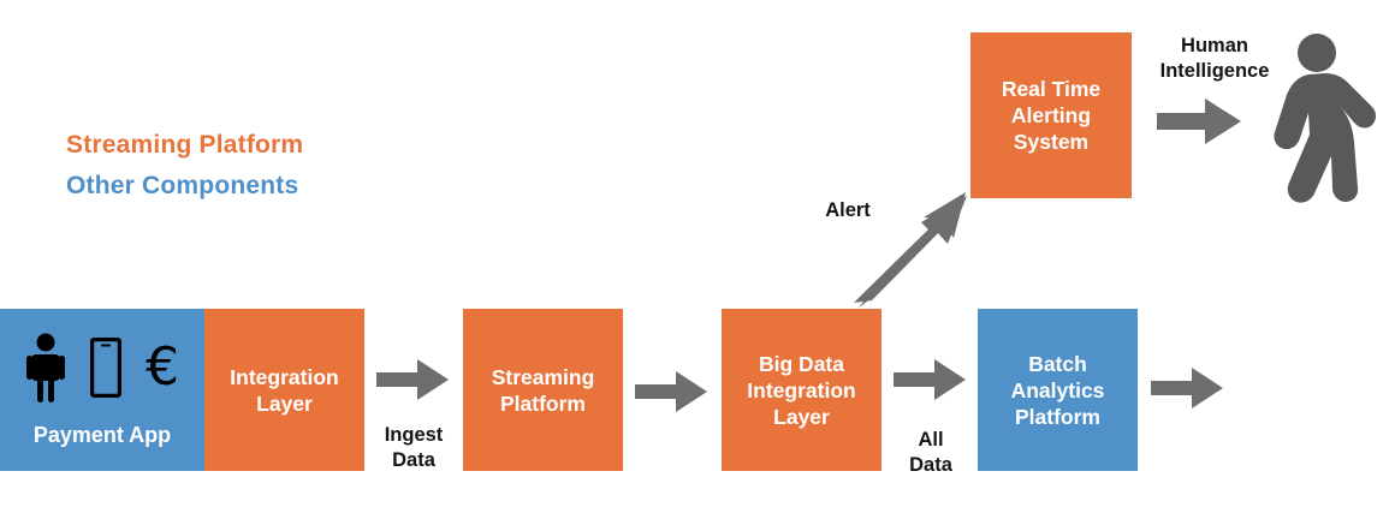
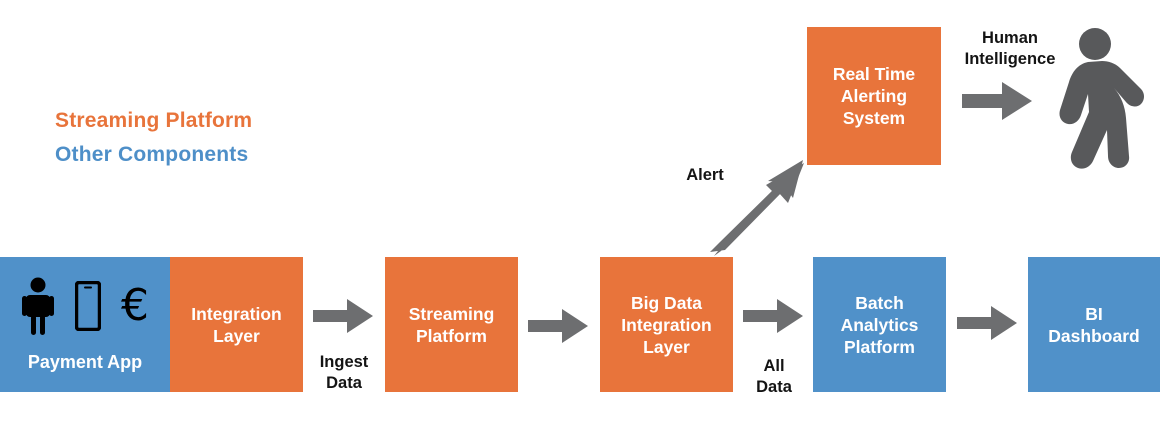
  Streaming Platform
  Other Components
  Real Time
  Alerting
  System
  Human
  Intelligence
  Alert
  €
  Payment App
  Integration
  Layer
  Ingest
  Data
  Streaming
  Platform
  Big Data
  Integration
  Layer
  All
  Data
  Batch
  Analytics
  Platform
+ BI
+ Dashboard
